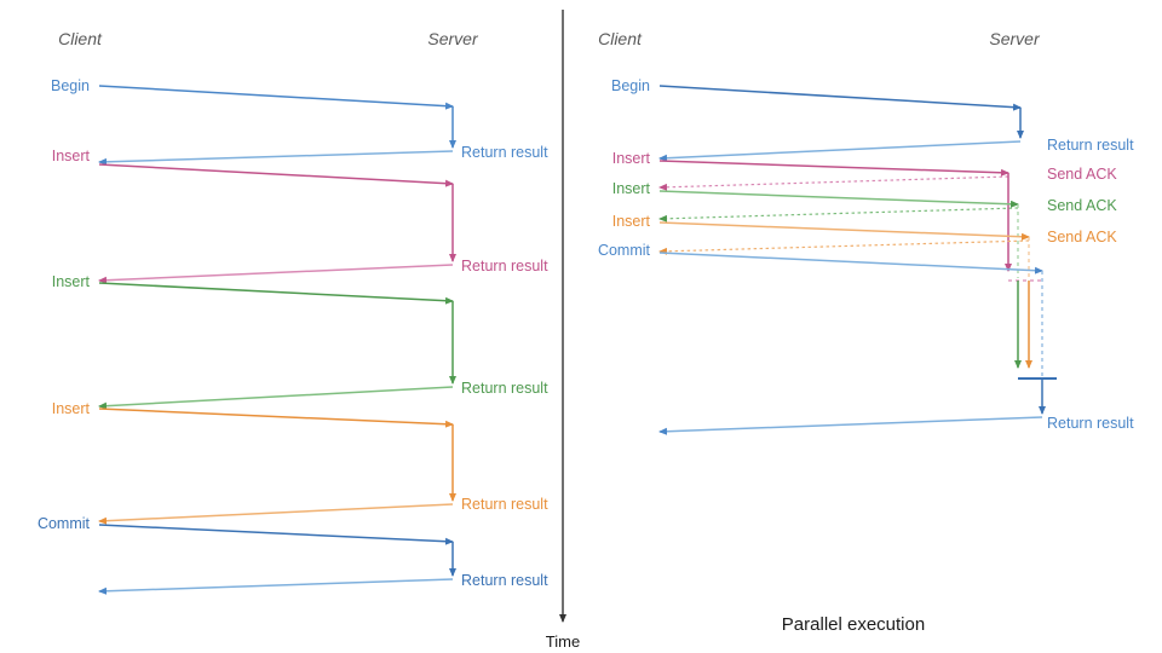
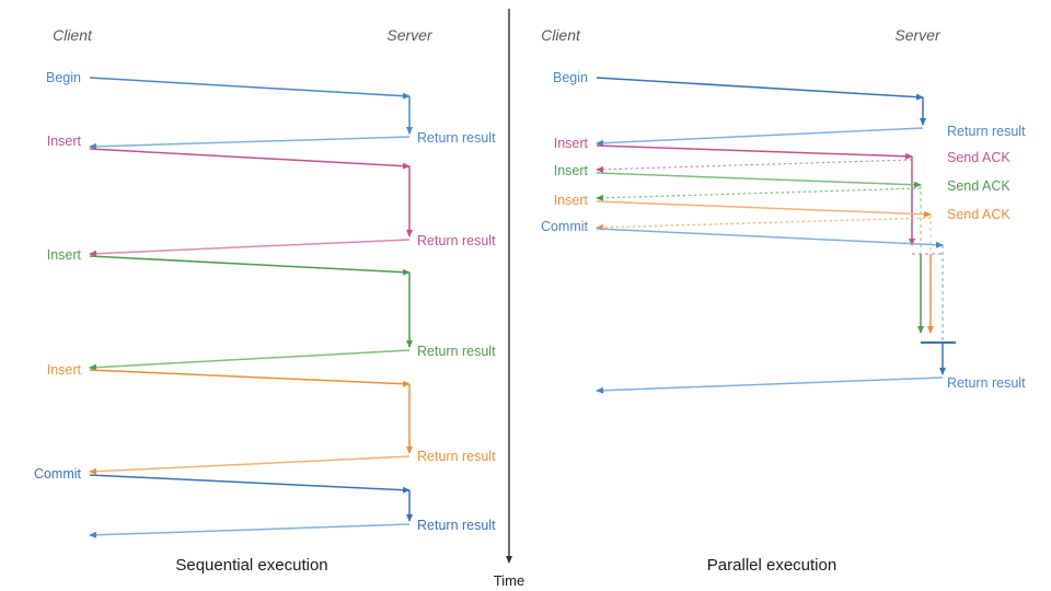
  Client
  Server
  Begin
  Insert
  Insert
  Insert
  Commit
  Return result
  Return result
  Return result
  Return result
  Return result
  Client
  Server
  Begin
  Insert
  Insert
  Insert
  Commit
  Return result
  Send ACK
  Send ACK
  Send ACK
  Return result
+ Sequential execution
  Parallel execution
  Time
